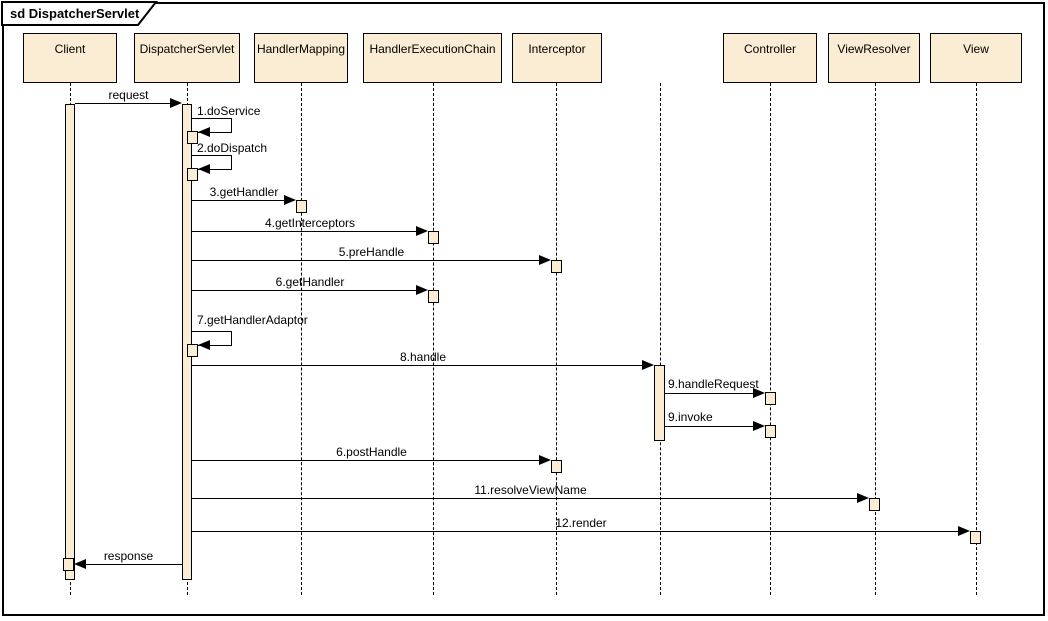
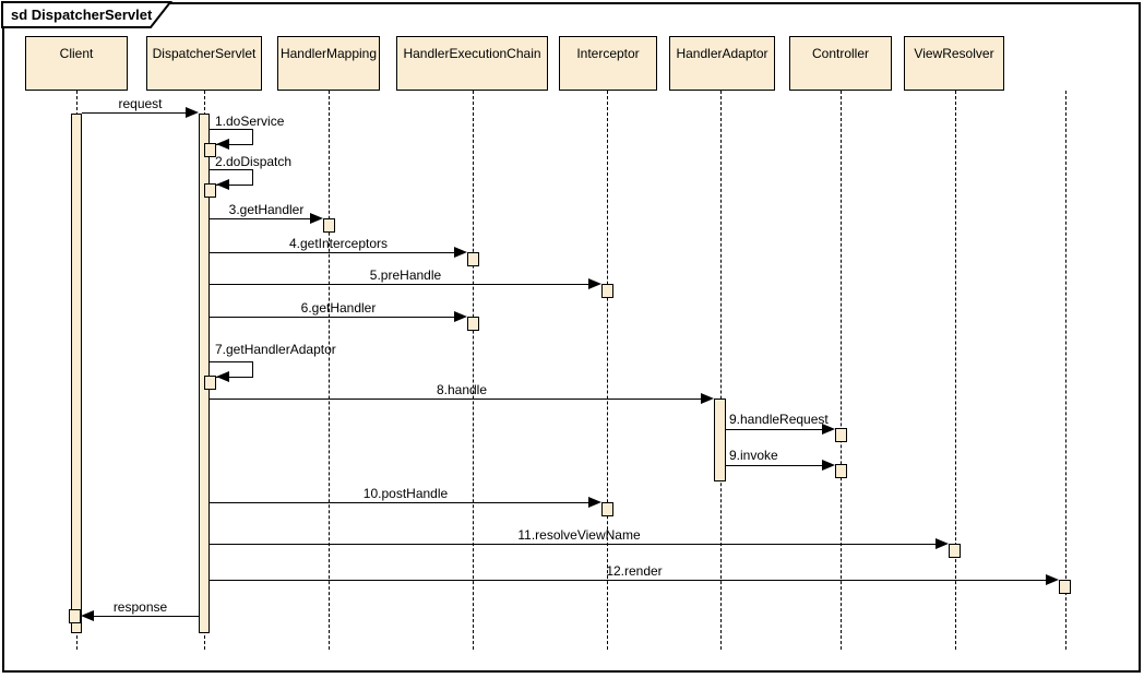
  sd DispatcherServlet
  Client
  DispatcherServlet
  HandlerMapping
  HandlerExecutionChain
  Interceptor
+ HandlerAdaptor
  Controller
  ViewResolver
- View
  request
  1.doService
  2.doDispatch
  3.getHandler
  4.getInterceptors
  5.preHandle
  6.getHandler
  7.getHandlerAdaptor
  8.handle
  9.handleRequest
  9.invoke
- 6.postHandle
+ 10.postHandle
  11.resolveViewName
  12.render
  response
